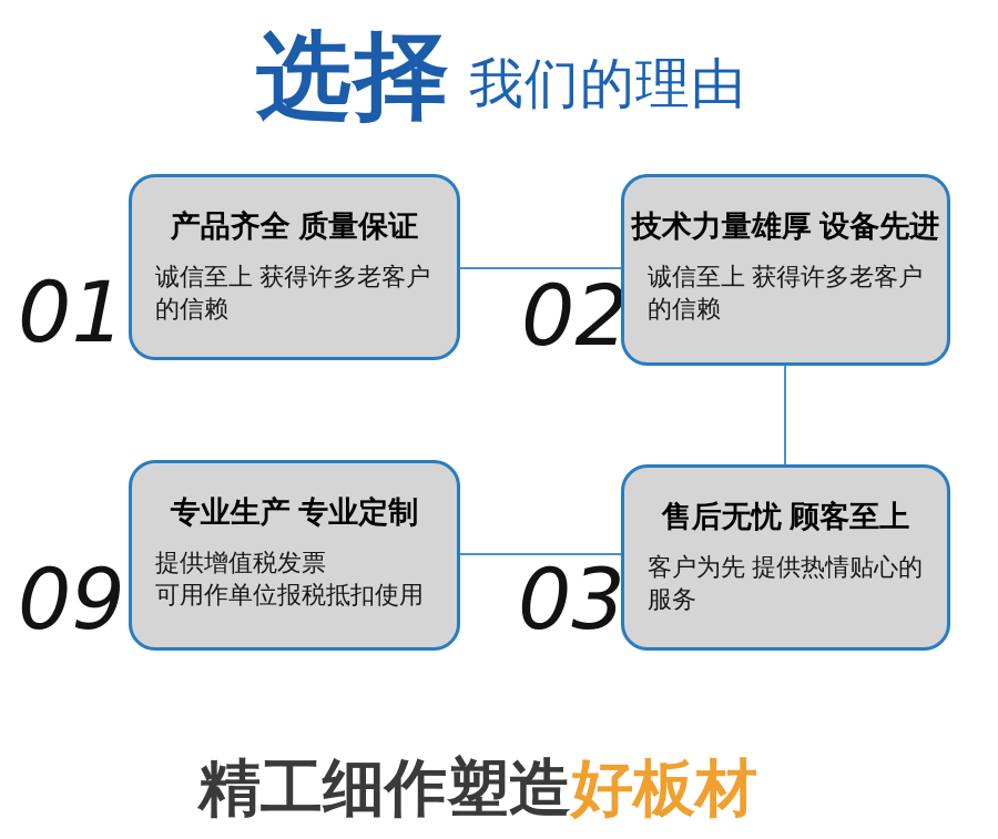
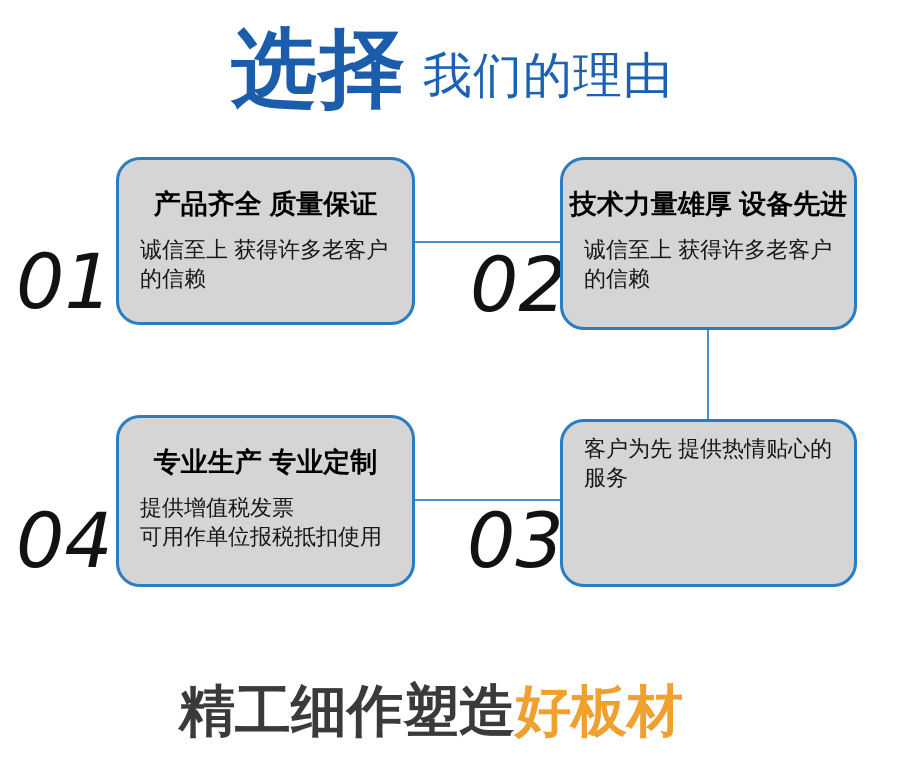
  选择
  我们的理由
  01
  02
  03
- 09
+ 04
  产品齐全 质量保证
  诚信至上 获得许多老客户的信赖
  技术力量雄厚 设备先进
  诚信至上 获得许多老客户的信赖
- 售后无忧 顾客至上
  客户为先 提供热情贴心的服务
  专业生产 专业定制
  提供增值税发票
  可用作单位报税抵扣使用
  精工细作塑造好板材
